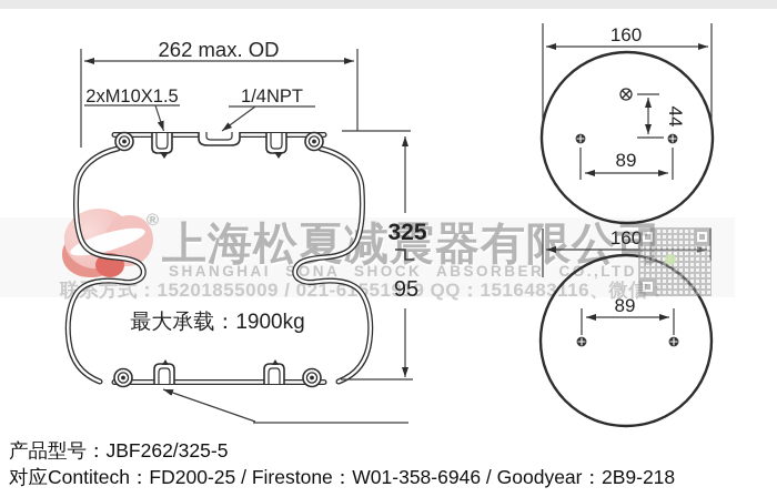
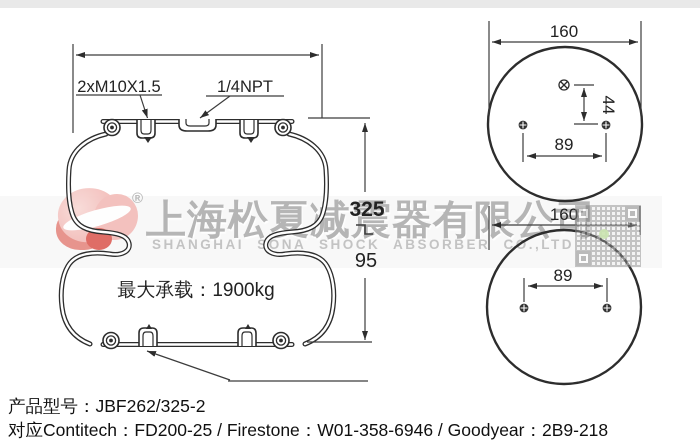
  ®
  上海松夏减震器有限公司
  SHANGHAI SONA SHOCK ABSORBER CO.,LTD
- 联系方式：15201855009 / 021-61551919 QQ：1516483116、微信：
- 262 max. OD
  2xM10X1.5
  1/4NPT
  325
  95
  最大承载：1900kg
  160
  89
  160
  89
- 产品型号：JBF262/325-5
+ 产品型号：JBF262/325-2
  对应Contitech：FD200-25 / Firestone：W01-358-6946 / Goodyear：2B9-218
